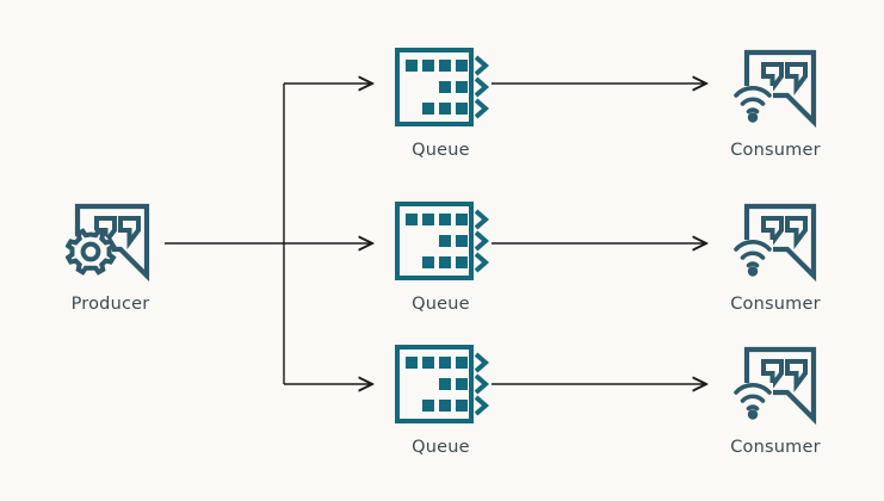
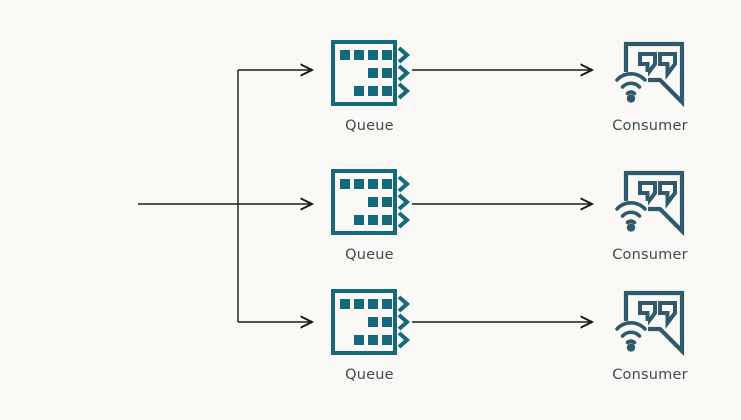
- Producer
  Queue
  Queue
  Queue
  Consumer
  Consumer
  Consumer
